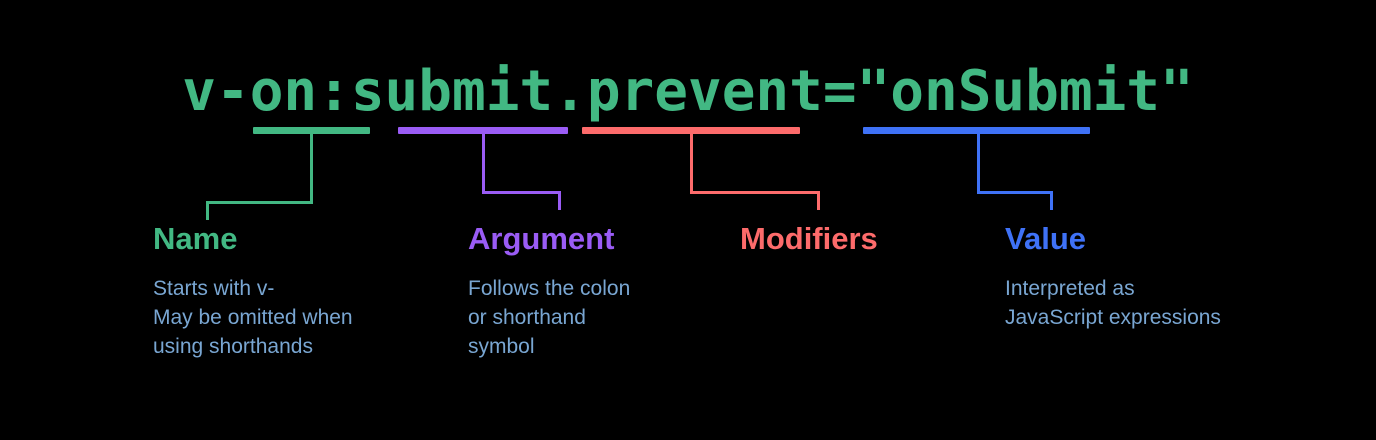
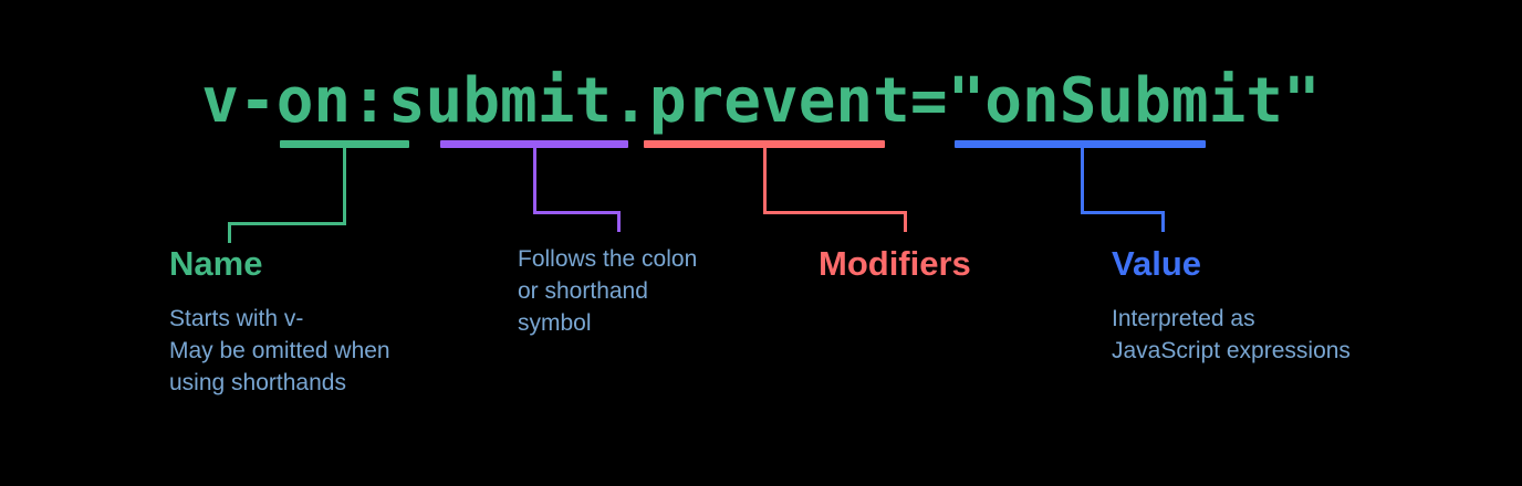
  v-on:submit.prevent="onSubmit"
  Name
  Starts with v-
  May be omitted when
  using shorthands
- Argument
  Follows the colon
  or shorthand
  symbol
  Modifiers
  Value
  Interpreted as
  JavaScript expressions
